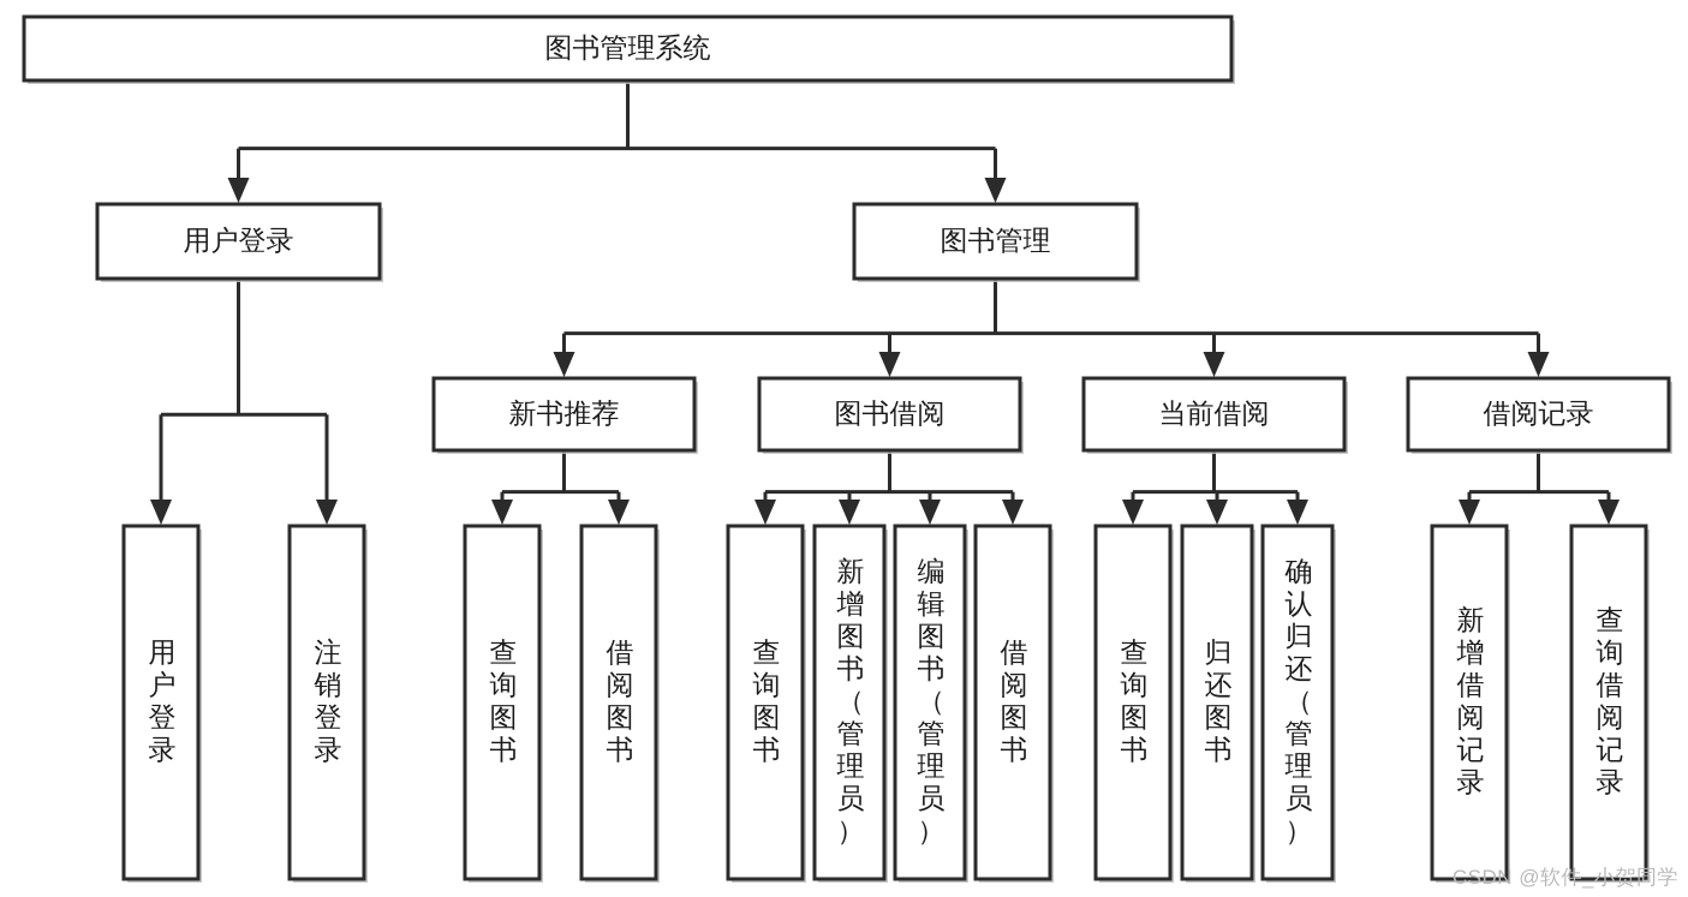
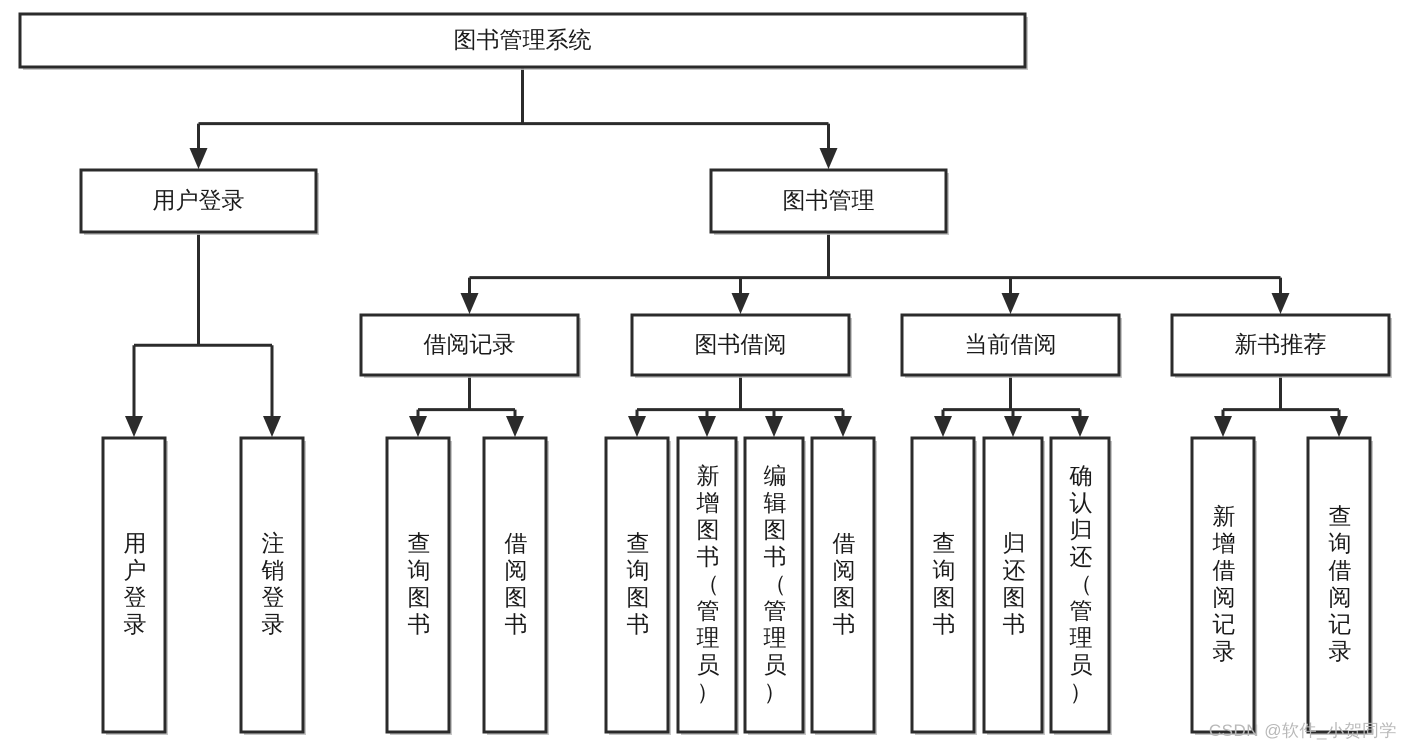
  图书管理系统
  用户登录
  图书管理
- 新书推荐
+ 借阅记录
  图书借阅
  当前借阅
- 借阅记录
+ 新书推荐
  用户登录
  注销登录
  查询图书
  借阅图书
  查询图书
  新增图书（管理员）
  编辑图书（管理员）
  借阅图书
  查询图书
  归还图书
  确认归还（管理员）
  新增借阅记录
  查询借阅记录
  CSDN @软件_小贺同学
